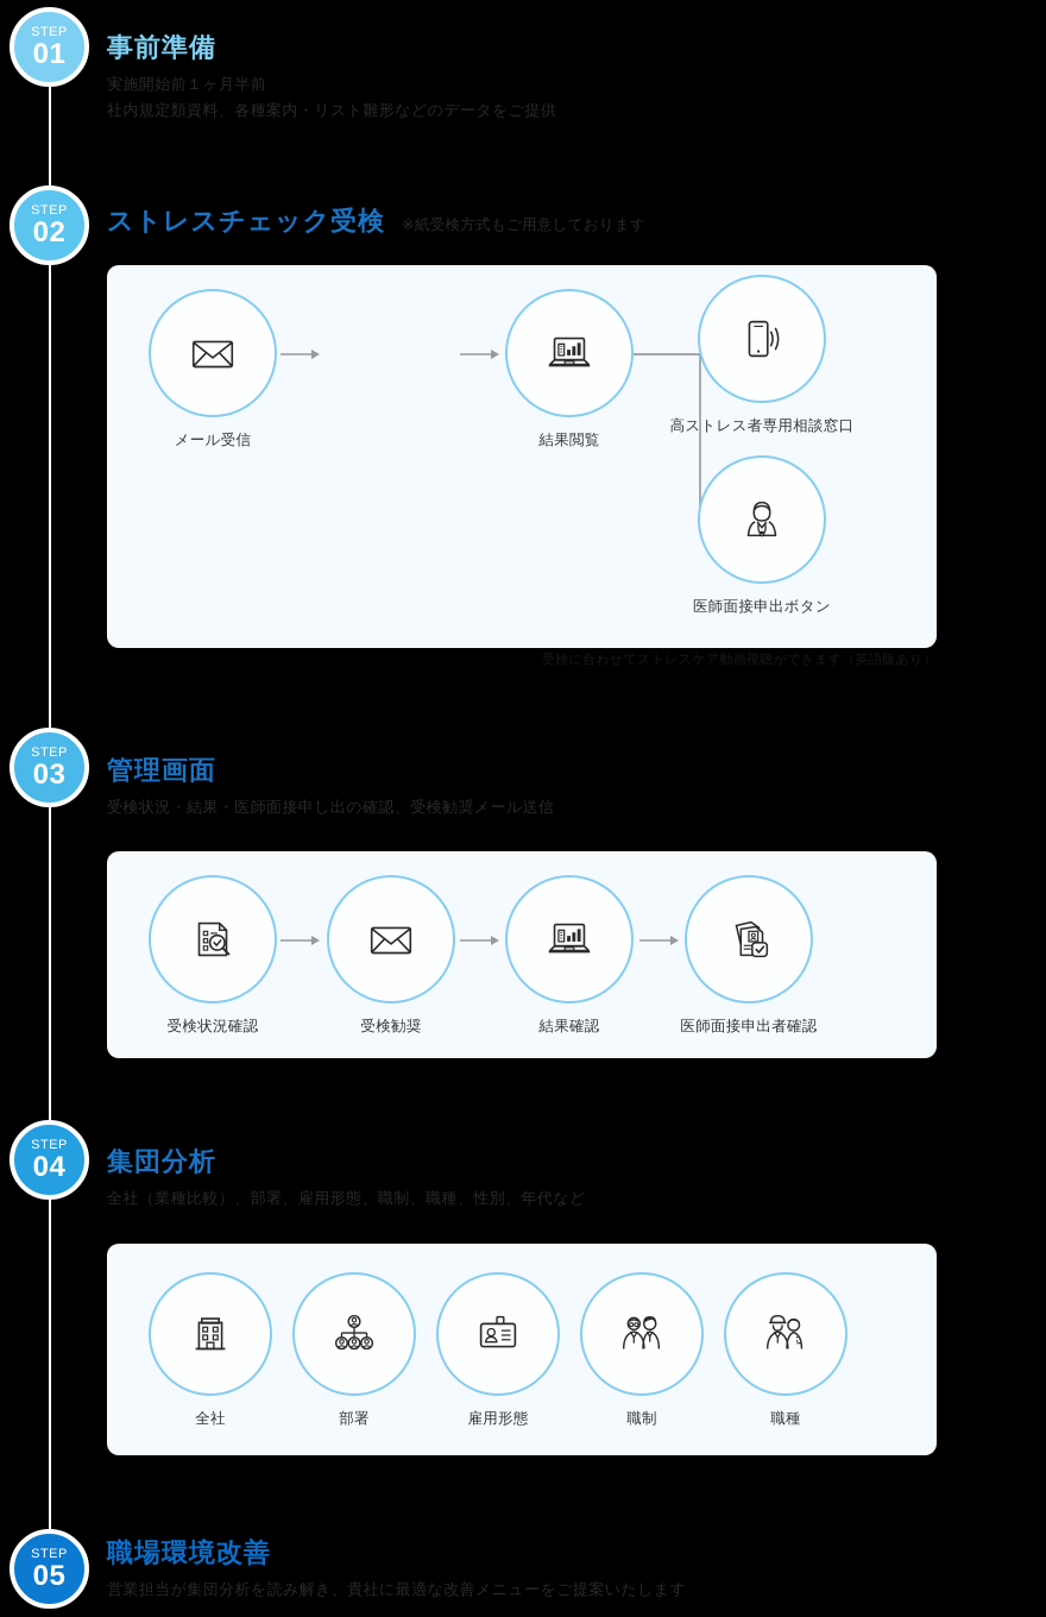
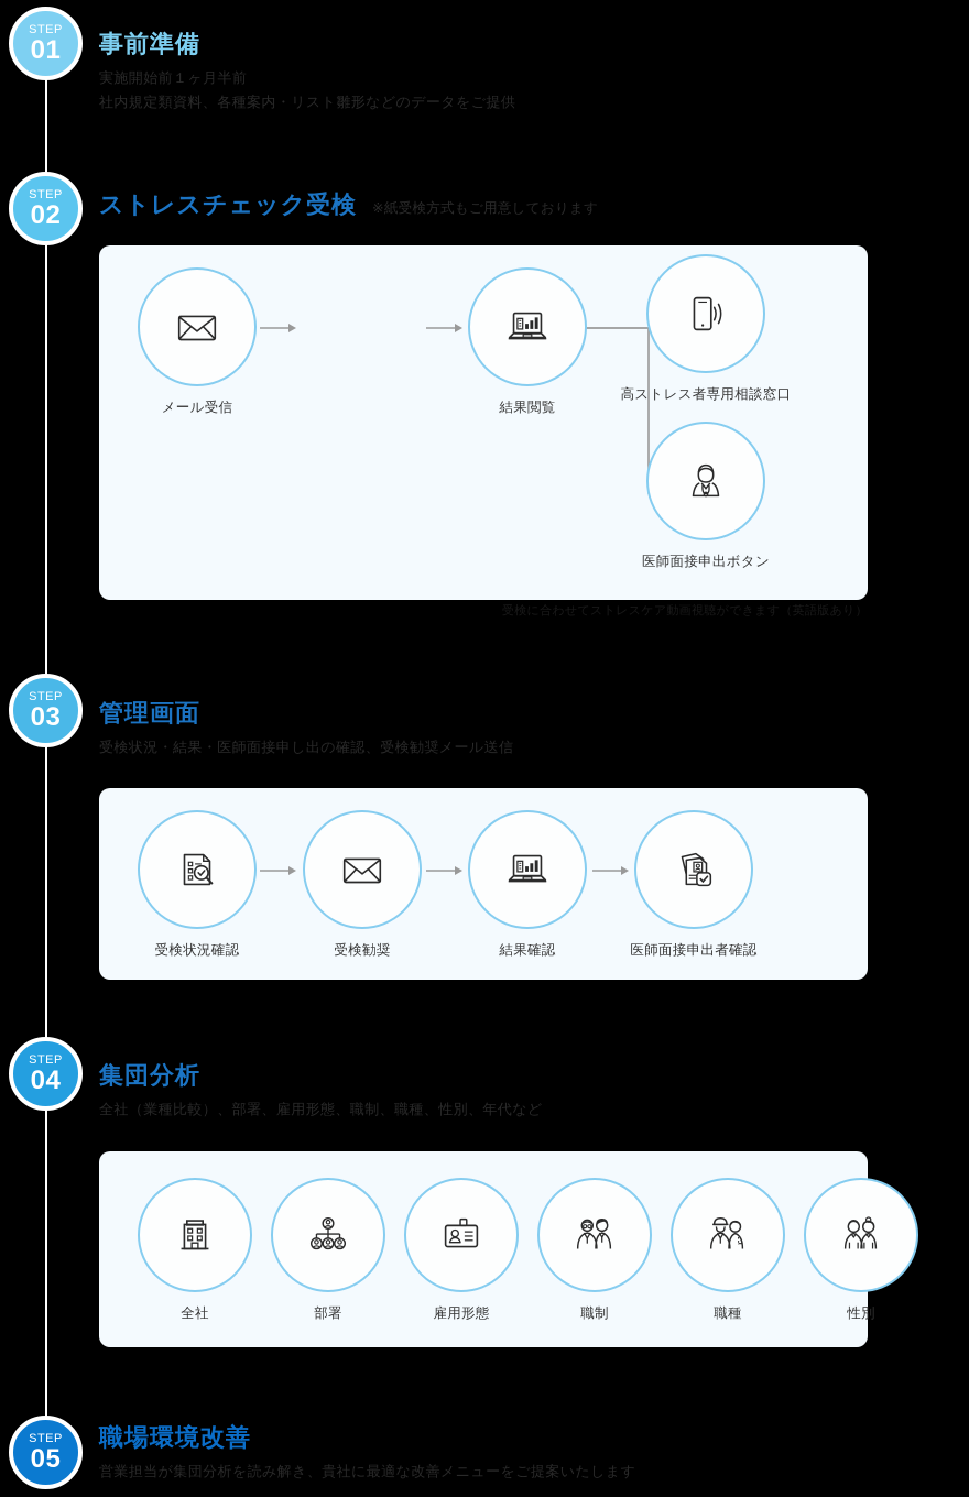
  STEP
  01
  事前準備
  実施開始前１ヶ月半前
  社内規定類資料、各種案内・リスト雛形などのデータをご提供
  STEP
  02
  ストレスチェック受検
  ※紙受検方式もご用意しております
  メール受信
  結果閲覧
  高ストレス者専用相談窓口
  医師面接申出ボタン
  受検に合わせてストレスケア動画視聴ができます（英語版あり）
  STEP
  03
  管理画面
  受検状況・結果・医師面接申し出の確認、受検勧奨メール送信
  受検状況確認
  受検勧奨
  結果確認
  医師面接申出者確認
  STEP
  04
  集団分析
  全社（業種比較）、部署、雇用形態、職制、職種、性別、年代など
  全社
  部署
  雇用形態
  職制
  職種
+ 性別
  STEP
  05
  職場環境改善
  営業担当が集団分析を読み解き、貴社に最適な改善メニューをご提案いたします
